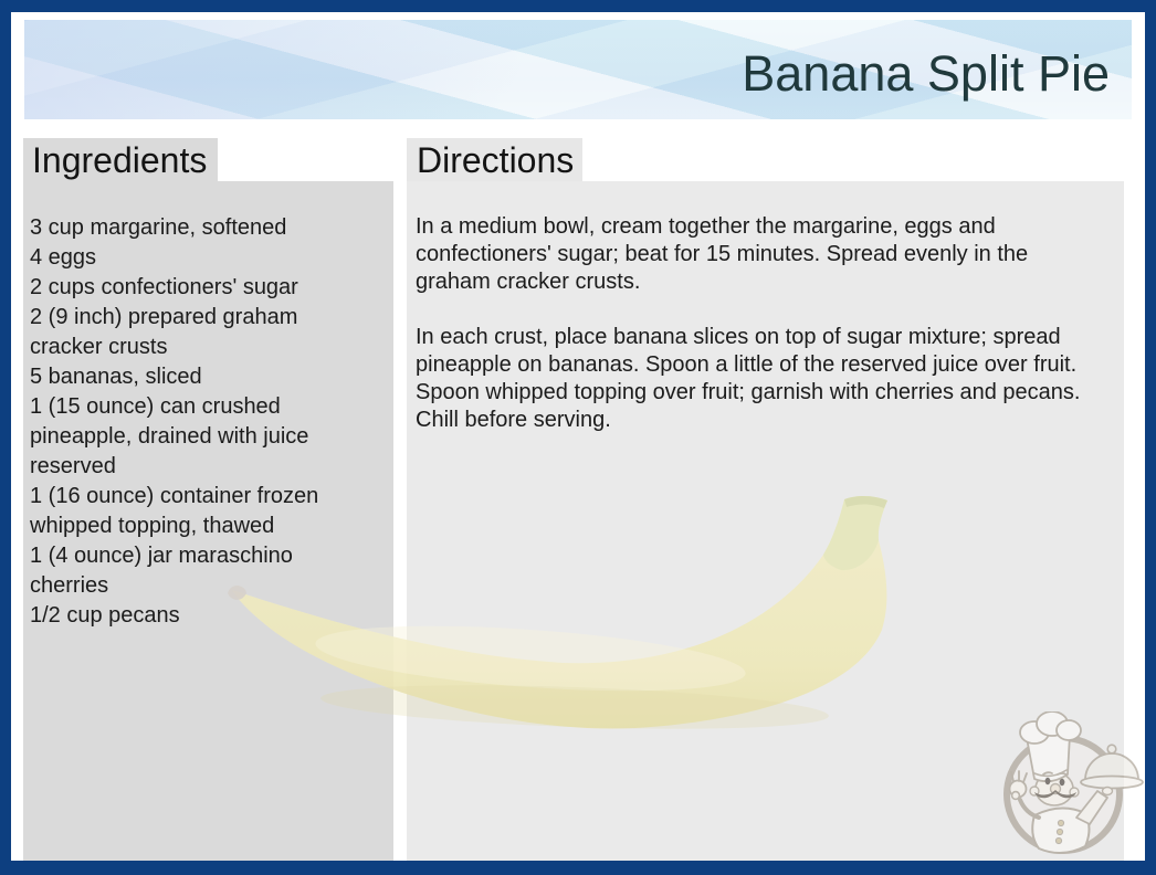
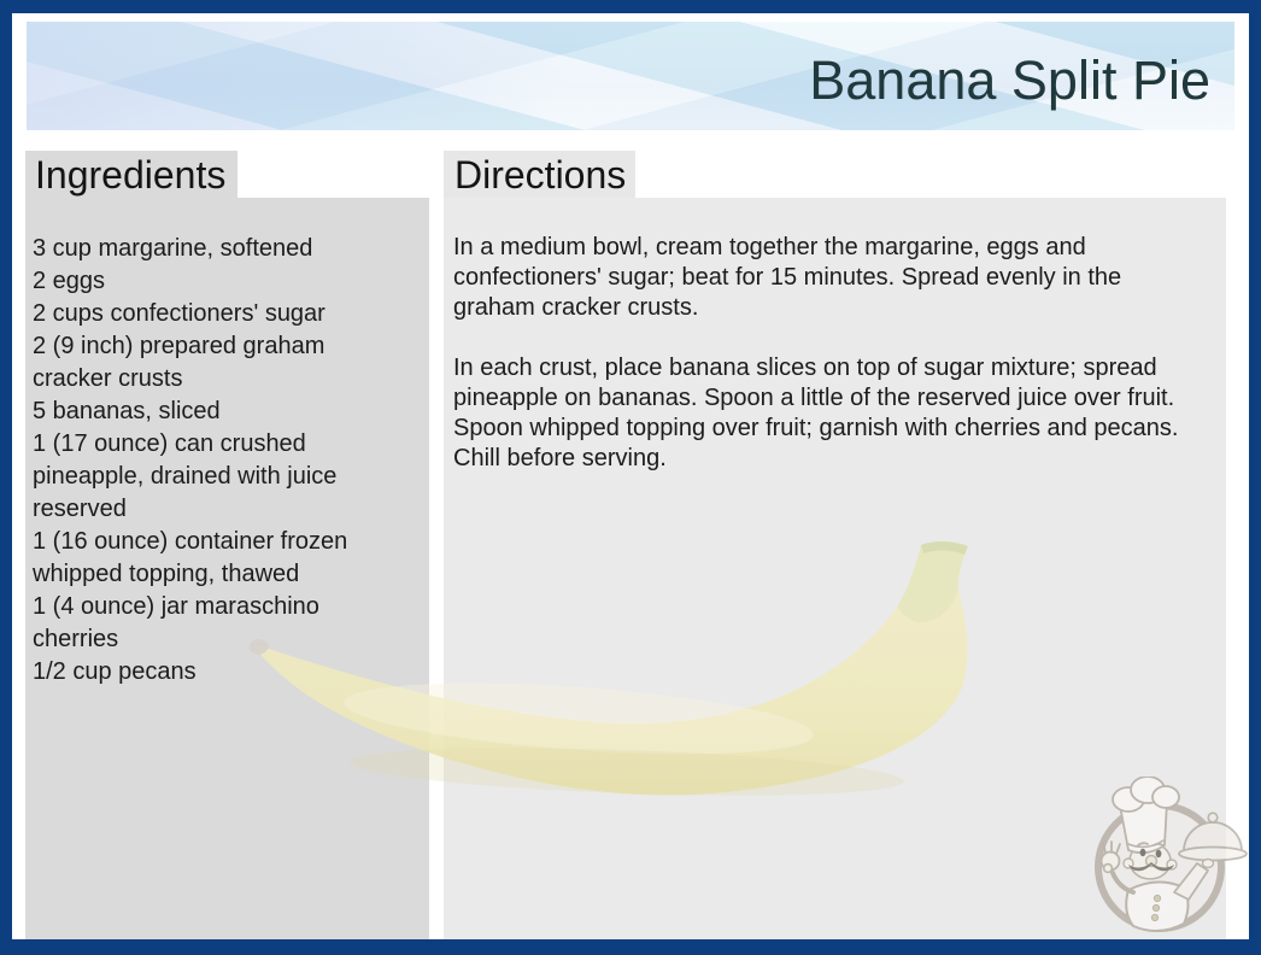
  Banana Split Pie
  Ingredients
  3 cup margarine, softened
- 4 eggs
+ 2 eggs
  2 cups confectioners' sugar
  2 (9 inch) prepared graham cracker crusts
  5 bananas, sliced
- 1 (15 ounce) can crushed pineapple, drained with juice reserved
+ 1 (17 ounce) can crushed pineapple, drained with juice reserved
  1 (16 ounce) container frozen whipped topping, thawed
  1 (4 ounce) jar maraschino cherries
  1/2 cup pecans
  Directions
  In a medium bowl, cream together the margarine, eggs and confectioners' sugar; beat for 15 minutes. Spread evenly in the graham cracker crusts.
  In each crust, place banana slices on top of sugar mixture; spread pineapple on bananas. Spoon a little of the reserved juice over fruit. Spoon whipped topping over fruit; garnish with cherries and pecans. Chill before serving.
